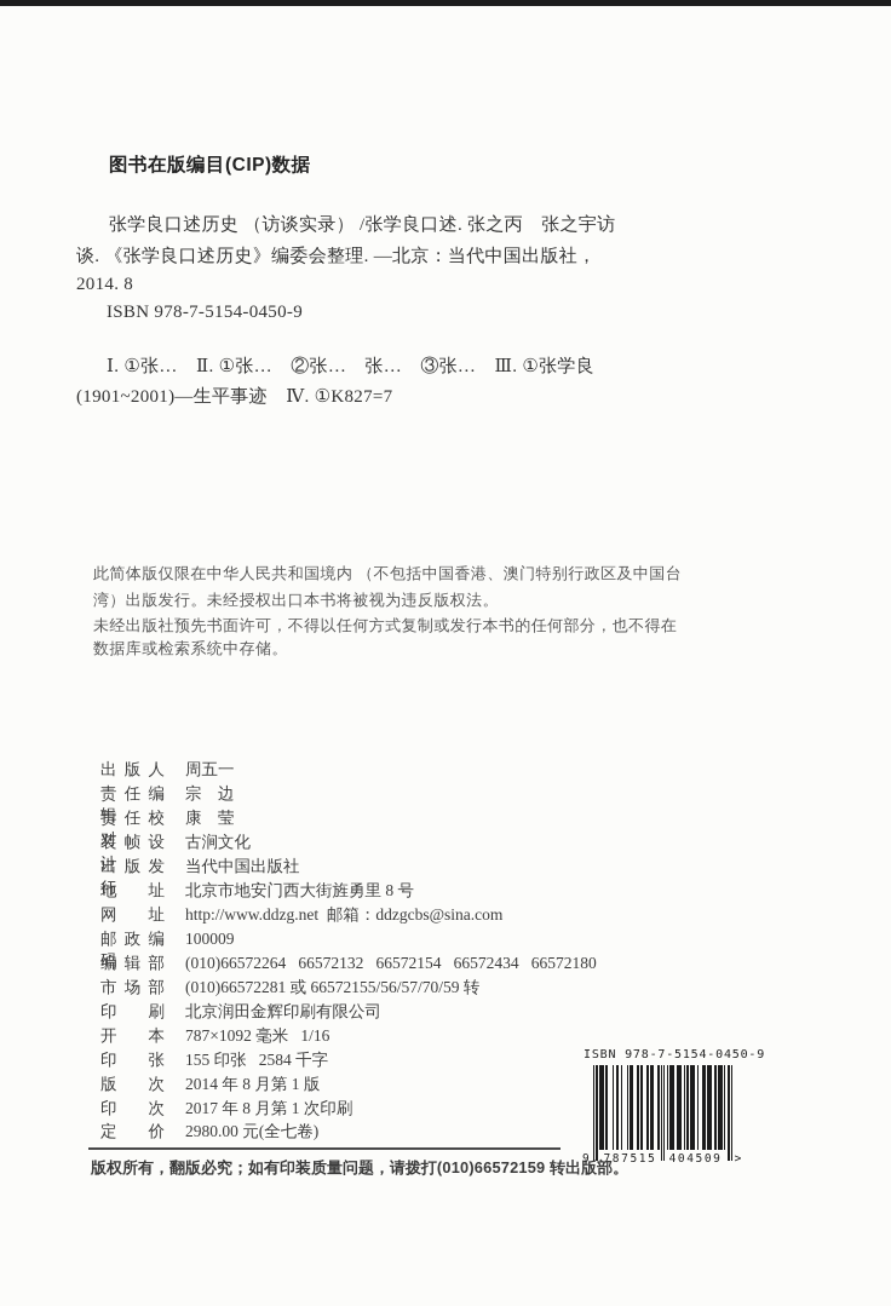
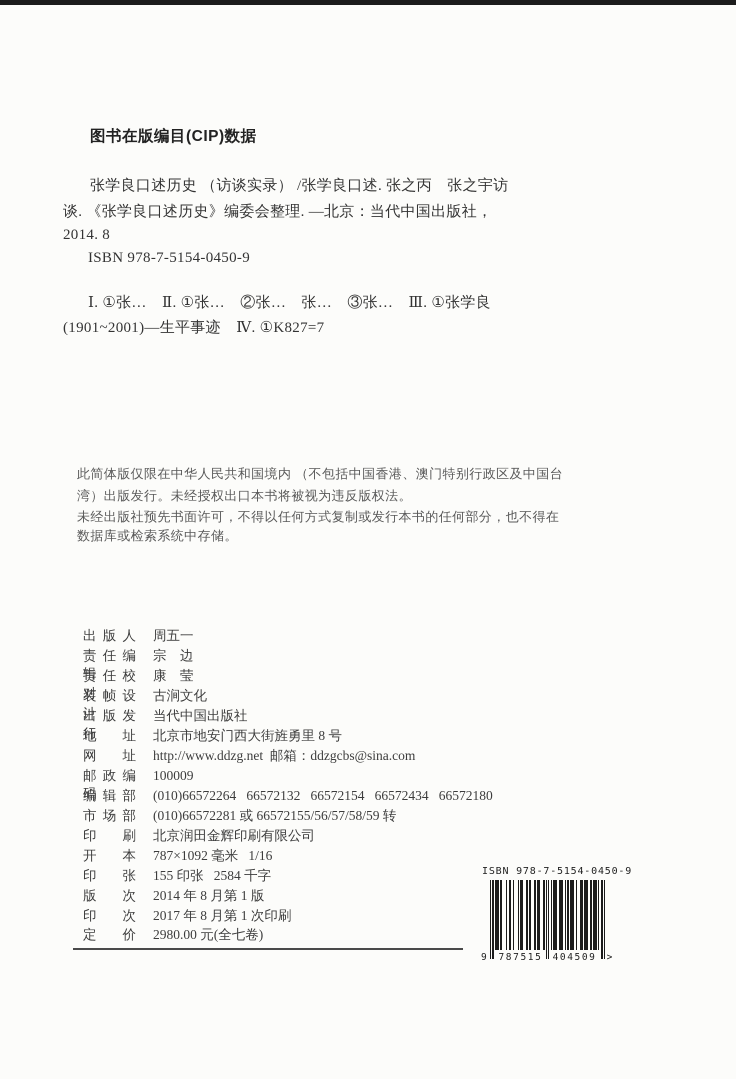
  图书在版编目(CIP)数据
  张学良口述历史 （访谈实录） /张学良口述. 张之丙 张之宇访
  谈. 《张学良口述历史》编委会整理. —北京：当代中国出版社，
  2014. 8
  ISBN 978-7-5154-0450-9
  Ⅰ. ①张… Ⅱ. ①张… ②张… 张… ③张… Ⅲ. ①张学良
  (1901~2001)—生平事迹 Ⅳ. ①K827=7
  此简体版仅限在中华人民共和国境内 （不包括中国香港、澳门特别行政区及中国台
  湾）出版发行。未经授权出口本书将被视为违反版权法。
  未经出版社预先书面许可，不得以任何方式复制或发行本书的任何部分，也不得在
  数据库或检索系统中存储。
  出版人
  周五一
  责任编辑
  宗 边
  责任校对
  康 莹
  装帧设计
  古涧文化
  出版发行
  当代中国出版社
  地址
  北京市地安门西大街旌勇里 8 号
  网址
  http://www.ddzg.net 邮箱：ddzgcbs@sina.com
  邮政编码
  100009
  编辑部
  (010)66572264 66572132 66572154 66572434 66572180
  市场部
- (010)66572281 或 66572155/56/57/70/59 转
+ (010)66572281 或 66572155/56/57/58/59 转
  印刷
  北京润田金辉印刷有限公司
  开本
  787×1092 毫米 1/16
  印张
  155 印张 2584 千字
  版次
  2014 年 8 月第 1 版
  印次
  2017 年 8 月第 1 次印刷
  定价
  2980.00 元(全七卷)
- 版权所有，翻版必究；如有印装质量问题，请拨打(010)66572159 转出版部。
  ISBN 978-7-5154-0450-9
  9
  787515
  404509
  >
